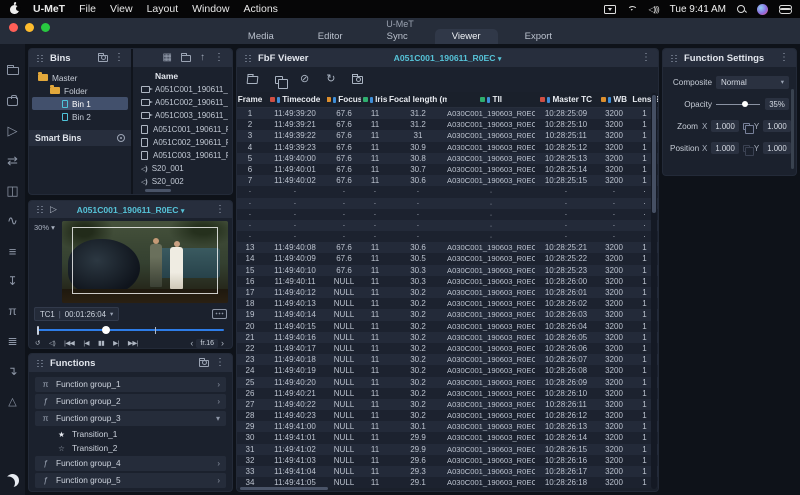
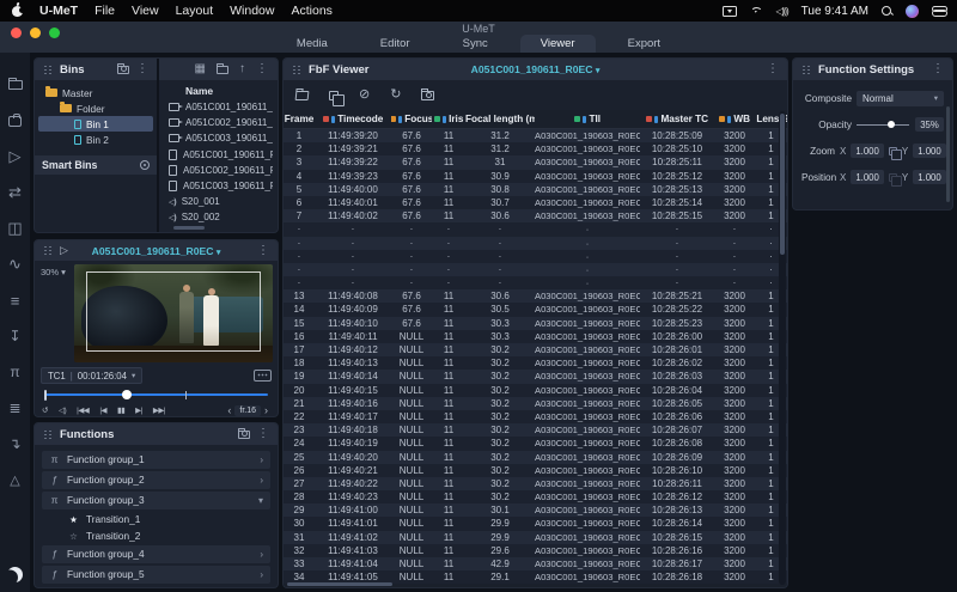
  U-MeT
  File
  View
  Layout
  Window
  Actions
  ◁)))
  Tue 9:41 AM
  U-MeT
  Media
  Editor
  Sync
  Viewer
  Export
  Bins
  ⋮
  Master
  Folder
  Bin 1
  Bin 2
  Smart Bins
  ▦
  ↑
  ⋮
  Name
  A051C001_190611_
  A051C002_190611_
  A051C003_190611_
  A051C001_190611_
  A051C002_190611_
  A051C003_190611_
  S20_001
  S20_002
  ▷
  A051C001_190611_R0EC
  ⋮
  30% ▾
  TC1
  |
  00:01:26:04
  ‹
  ›
  Functions
  ⋮
  Function group_1
  ›
  Function group_2
  ›
  Function group_3
  ▾
  Transition_1
  Transition_2
  Function group_4
  ›
  Function group_5
  ›
  FbF Viewer
  A051C001_190611_R0EC
  ⋮
  Frame
  Timecode
  Focus
  Iris
  Focal length (m
  TIl
  Master TC
  WB
  1
  11:49:39:20
  67.6
  11
  31.2
  A030C001_190603_R0EC
  10:28:25:09
  3200
  1
  2
  11:49:39:21
  67.6
  11
  31.2
  A030C001_190603_R0EC
  10:28:25:10
  3200
  1
  3
  11:49:39:22
  67.6
  11
  31
  A030C001_190603_R0EC
  10:28:25:11
  3200
  1
  4
  11:49:39:23
  67.6
  11
  30.9
  A030C001_190603_R0EC
  10:28:25:12
  3200
  1
  5
  11:49:40:00
  67.6
  11
  30.8
  A030C001_190603_R0EC
  10:28:25:13
  3200
  1
  6
  11:49:40:01
  67.6
  11
  30.7
  A030C001_190603_R0EC
  10:28:25:14
  3200
  1
  7
  11:49:40:02
  67.6
  11
  30.6
  A030C001_190603_R0EC
  10:28:25:15
  3200
  1
  ·
  ·
  ·
  ·
  ·
  ·
  ·
  ·
  ·
  ·
  ·
  ·
  ·
  ·
  ·
  ·
  ·
  ·
  ·
  ·
  ·
  ·
  ·
  ·
  ·
  ·
  ·
  ·
  ·
  ·
  ·
  ·
  ·
  ·
  ·
  ·
  ·
  ·
  ·
  ·
  ·
  ·
  ·
  ·
  ·
  13
  11:49:40:08
  67.6
  11
  30.6
  A030C001_190603_R0EC
  10:28:25:21
  3200
  1
  14
  11:49:40:09
  67.6
  11
  30.5
  A030C001_190603_R0EC
  10:28:25:22
  3200
  1
  15
  11:49:40:10
  67.6
  11
  30.3
  A030C001_190603_R0EC
  10:28:25:23
  3200
  1
  16
  11:49:40:11
  NULL
  11
  30.3
  A030C001_190603_R0EC
  10:28:26:00
  3200
  1
  17
  11:49:40:12
  NULL
  11
  30.2
  A030C001_190603_R0EC
  10:28:26:01
  3200
  1
  18
  11:49:40:13
  NULL
  11
  30.2
  A030C001_190603_R0EC
  10:28:26:02
  3200
  1
  19
  11:49:40:14
  NULL
  11
  30.2
  A030C001_190603_R0EC
  10:28:26:03
  3200
  1
  20
  11:49:40:15
  NULL
  11
  30.2
  A030C001_190603_R0EC
  10:28:26:04
  3200
  1
  21
  11:49:40:16
  NULL
  11
  30.2
  A030C001_190603_R0EC
  10:28:26:05
  3200
  1
  22
  11:49:40:17
  NULL
  11
  30.2
  A030C001_190603_R0EC
  10:28:26:06
  3200
  1
  23
  11:49:40:18
  NULL
  11
  30.2
  A030C001_190603_R0EC
  10:28:26:07
  3200
  1
  24
  11:49:40:19
  NULL
  11
  30.2
  A030C001_190603_R0EC
  10:28:26:08
  3200
  1
  25
  11:49:40:20
  NULL
  11
  30.2
  A030C001_190603_R0EC
  10:28:26:09
  3200
  1
  26
  11:49:40:21
  NULL
  11
  30.2
  A030C001_190603_R0EC
  10:28:26:10
  3200
  1
  27
  11:49:40:22
  NULL
  11
  30.2
  A030C001_190603_R0EC
  10:28:26:11
  3200
  1
  28
  11:49:40:23
  NULL
  11
  30.2
  A030C001_190603_R0EC
  10:28:26:12
  3200
  1
  29
  11:49:41:00
  NULL
  11
  30.1
  A030C001_190603_R0EC
  10:28:26:13
  3200
  1
  30
  11:49:41:01
  NULL
  11
  29.9
  A030C001_190603_R0EC
  10:28:26:14
  3200
  1
  31
  11:49:41:02
  NULL
  11
  29.9
  A030C001_190603_R0EC
  10:28:26:15
  3200
  1
  32
  11:49:41:03
  NULL
  11
  29.6
  A030C001_190603_R0EC
  10:28:26:16
  3200
  1
  33
  11:49:41:04
  NULL
  11
- 29.3
+ 42.9
  A030C001_190603_R0EC
  10:28:26:17
  3200
  1
  34
  11:49:41:05
  NULL
  11
  29.1
  A030C001_190603_R0EC
  10:28:26:18
  3200
  1
  Function Settings
  ⋮
  Composite
  Normal
  Opacity
  35%
  Zoom
  X
  1.000
  Y
  1.000
  Position
  X
  1.000
  Y
  1.000
